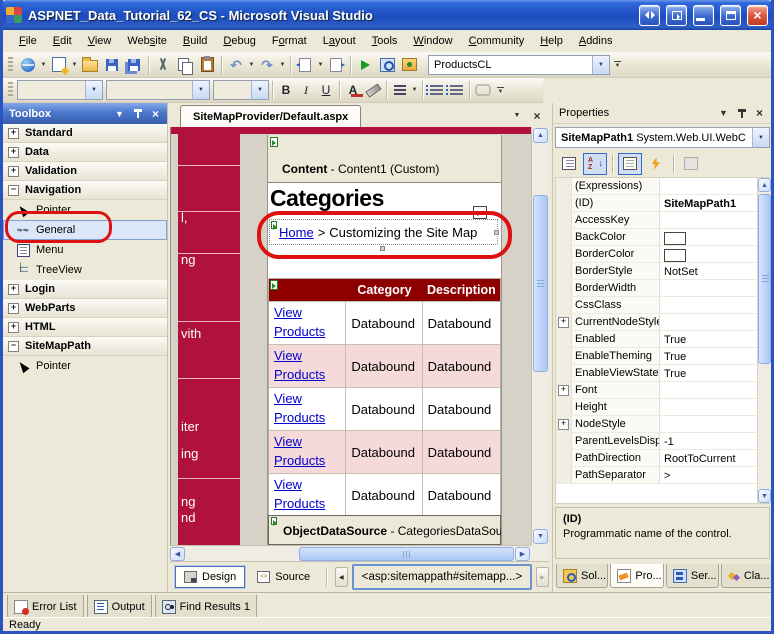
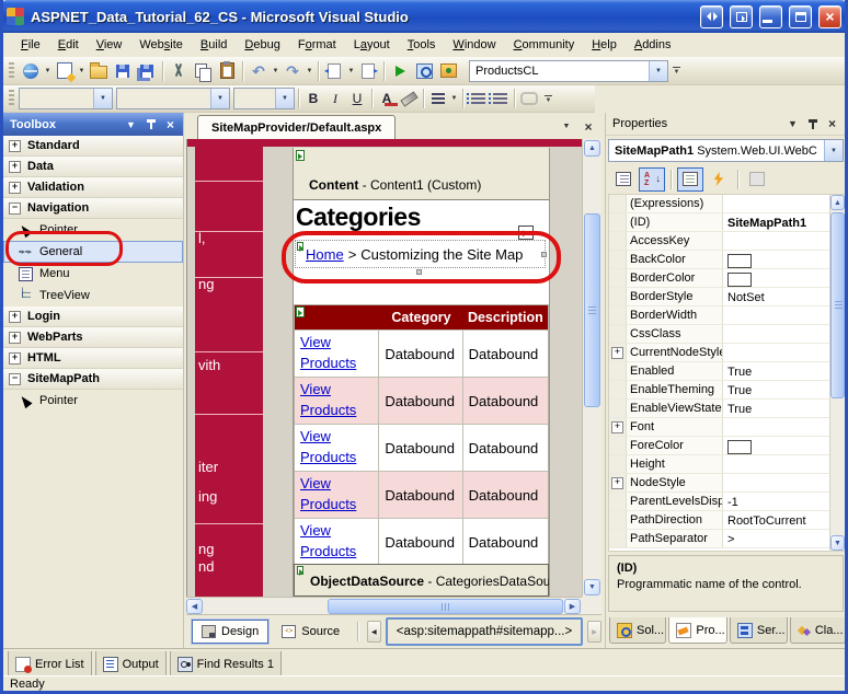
  ASPNET_Data_Tutorial_62_CS - Microsoft Visual Studio
  ×
  File
  Edit
  View
  Website
  Build
  Debug
  Format
  Layout
  Tools
  Window
  Community
  Help
  Addins
  ↶
  ↷
  ProductsCL
  B
  I
  U
  A
  Toolbox
  ▼
  ×
  Standard
  Data
  Validation
  Navigation
  Pointer
  General
  Menu
  ├─
  └─
  TreeView
  Login
  WebParts
  HTML
  SiteMapPath
  Pointer
  SiteMapProvider/Default.aspx
  ×
  l,
  ng
  vith
  iter
  ing
  ng
  nd
  Content - Content1 (Custom)
  Categories
  Home
  >
  Customizing the Site Map
  Category
  Description
  View Products
  Databound
  Databound
  View Products
  Databound
  Databound
  View Products
  Databound
  Databound
  View Products
  Databound
  Databound
  View Products
  Databound
  Databound
  ObjectDataSource - CategoriesDataSou
  Design
  Source
  <asp:sitemappath#sitemapp...>
  Properties
  ▼
  ×
  SiteMapPath1 System.Web.UI.WebC
  (Expressions)
  (ID)
  SiteMapPath1
  AccessKey
  BackColor
  BorderColor
  BorderStyle
  NotSet
  BorderWidth
  CssClass
  CurrentNodeStyle
  Enabled
  True
  EnableTheming
  True
  EnableViewState
  True
  Font
+ ForeColor
  Height
  NodeStyle
  ParentLevelsDisp
  -1
  PathDirection
  RootToCurrent
  PathSeparator
  >
  (ID)
  Programmatic name of the control.
  Sol...
  Pro...
  Ser...
  Cla...
  Error List
  Output
  Find Results 1
  Ready
